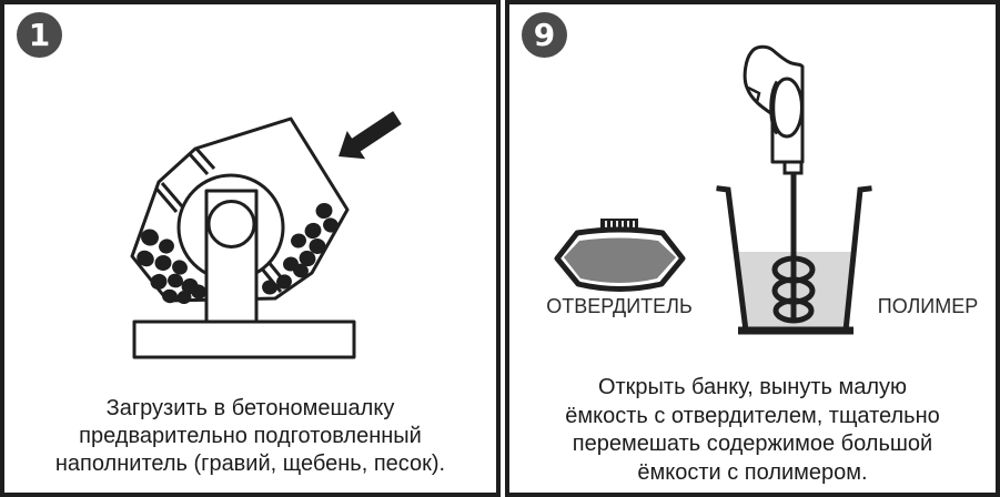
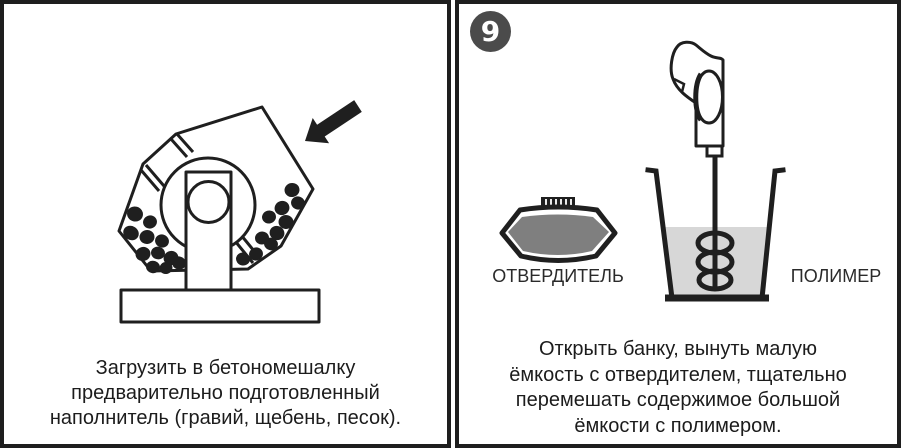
- 1
  Загрузить в бетономешалку
  предварительно подготовленный
  наполнитель (гравий, щебень, песок).
  9
  ОТВЕРДИТЕЛЬ
  ПОЛИМЕР
  Открыть банку, вынуть малую
  ёмкость с отвердителем, тщательно
  перемешать содержимое большой
  ёмкости с полимером.
